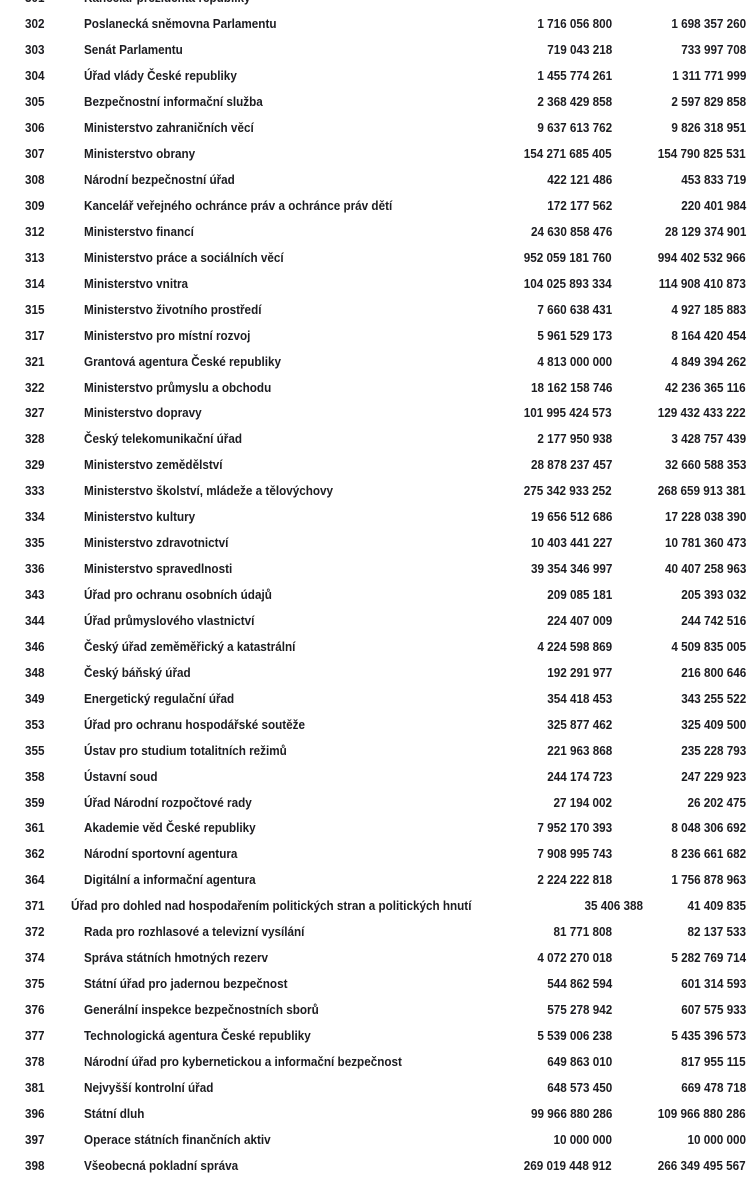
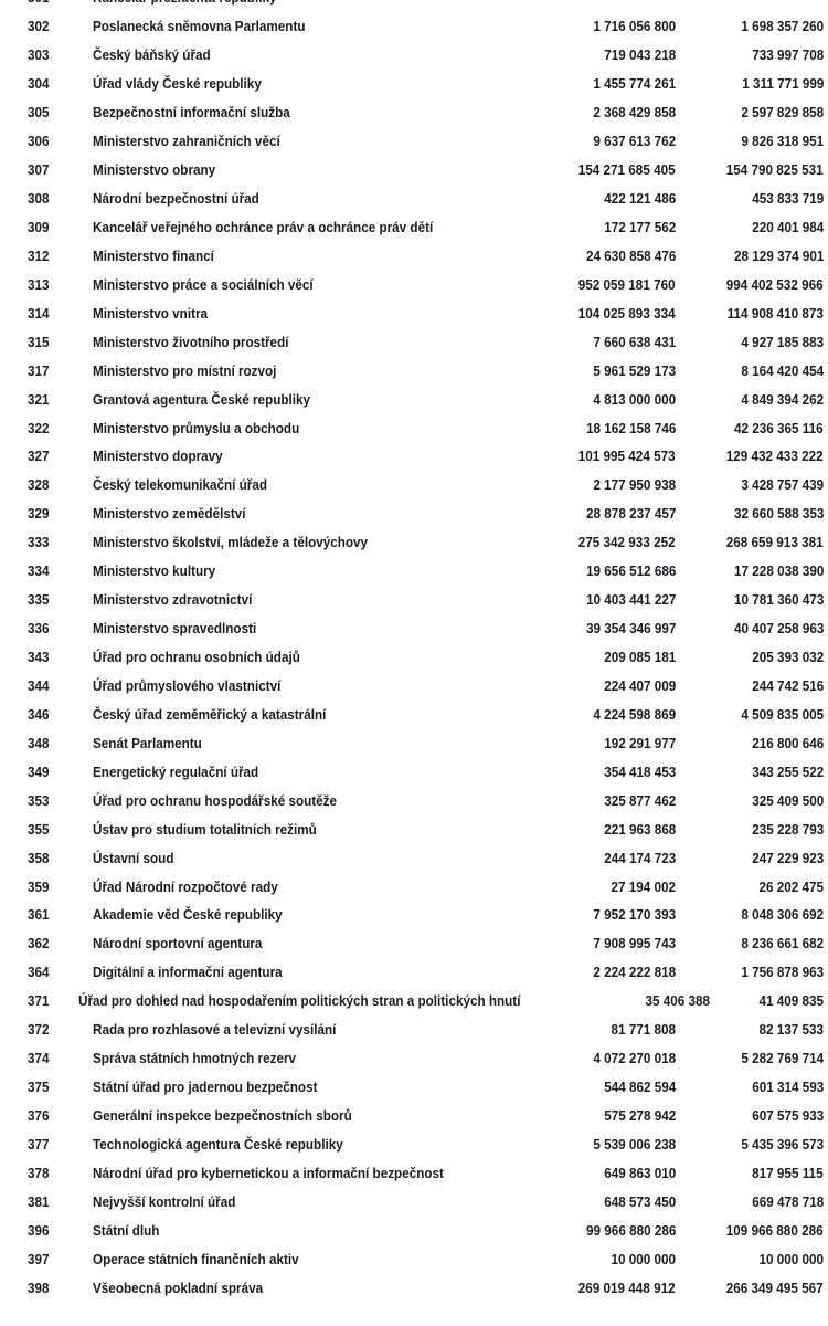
  302
  Poslanecká sněmovna Parlamentu
  1 716 056 800
  1 698 357 260
  303
- Senát Parlamentu
+ Český báňský úřad
  719 043 218
  733 997 708
  304
  Úřad vlády České republiky
  1 455 774 261
  1 311 771 999
  305
  Bezpečnostní informační služba
  2 368 429 858
  2 597 829 858
  306
  Ministerstvo zahraničních věcí
  9 637 613 762
  9 826 318 951
  307
  Ministerstvo obrany
  154 271 685 405
  154 790 825 531
  308
  Národní bezpečnostní úřad
  422 121 486
  453 833 719
  309
  Kancelář veřejného ochránce práv a ochránce práv dětí
  172 177 562
  220 401 984
  312
  Ministerstvo financí
  24 630 858 476
  28 129 374 901
  313
  Ministerstvo práce a sociálních věcí
  952 059 181 760
  994 402 532 966
  314
  Ministerstvo vnitra
  104 025 893 334
  114 908 410 873
  315
  Ministerstvo životního prostředí
  7 660 638 431
  4 927 185 883
  317
  Ministerstvo pro místní rozvoj
  5 961 529 173
  8 164 420 454
  321
  Grantová agentura České republiky
  4 813 000 000
  4 849 394 262
  322
  Ministerstvo průmyslu a obchodu
  18 162 158 746
  42 236 365 116
  327
  Ministerstvo dopravy
  101 995 424 573
  129 432 433 222
  328
  Český telekomunikační úřad
  2 177 950 938
  3 428 757 439
  329
  Ministerstvo zemědělství
  28 878 237 457
  32 660 588 353
  333
  Ministerstvo školství, mládeže a tělovýchovy
  275 342 933 252
  268 659 913 381
  334
  Ministerstvo kultury
  19 656 512 686
  17 228 038 390
  335
  Ministerstvo zdravotnictví
  10 403 441 227
  10 781 360 473
  336
  Ministerstvo spravedlnosti
  39 354 346 997
  40 407 258 963
  343
  Úřad pro ochranu osobních údajů
  209 085 181
  205 393 032
  344
  Úřad průmyslového vlastnictví
  224 407 009
  244 742 516
  346
  Český úřad zeměměřický a katastrální
  4 224 598 869
  4 509 835 005
  348
- Český báňský úřad
+ Senát Parlamentu
  192 291 977
  216 800 646
  349
  Energetický regulační úřad
  354 418 453
  343 255 522
  353
  Úřad pro ochranu hospodářské soutěže
  325 877 462
  325 409 500
  355
  Ústav pro studium totalitních režimů
  221 963 868
  235 228 793
  358
  Ústavní soud
  244 174 723
  247 229 923
  359
  Úřad Národní rozpočtové rady
  27 194 002
  26 202 475
  361
  Akademie věd České republiky
  7 952 170 393
  8 048 306 692
  362
  Národní sportovní agentura
  7 908 995 743
  8 236 661 682
  364
  Digitální a informační agentura
  2 224 222 818
  1 756 878 963
  371
  Úřad pro dohled nad hospodařením politických stran a politických hnutí
  35 406 388
  41 409 835
  372
  Rada pro rozhlasové a televizní vysílání
  81 771 808
  82 137 533
  374
  Správa státních hmotných rezerv
  4 072 270 018
  5 282 769 714
  375
  Státní úřad pro jadernou bezpečnost
  544 862 594
  601 314 593
  376
  Generální inspekce bezpečnostních sborů
  575 278 942
  607 575 933
  377
  Technologická agentura České republiky
  5 539 006 238
  5 435 396 573
  378
  Národní úřad pro kybernetickou a informační bezpečnost
  649 863 010
  817 955 115
  381
  Nejvyšší kontrolní úřad
  648 573 450
  669 478 718
  396
  Státní dluh
  99 966 880 286
  109 966 880 286
  397
  Operace státních finančních aktiv
  10 000 000
  10 000 000
  398
  Všeobecná pokladní správa
  269 019 448 912
  266 349 495 567
